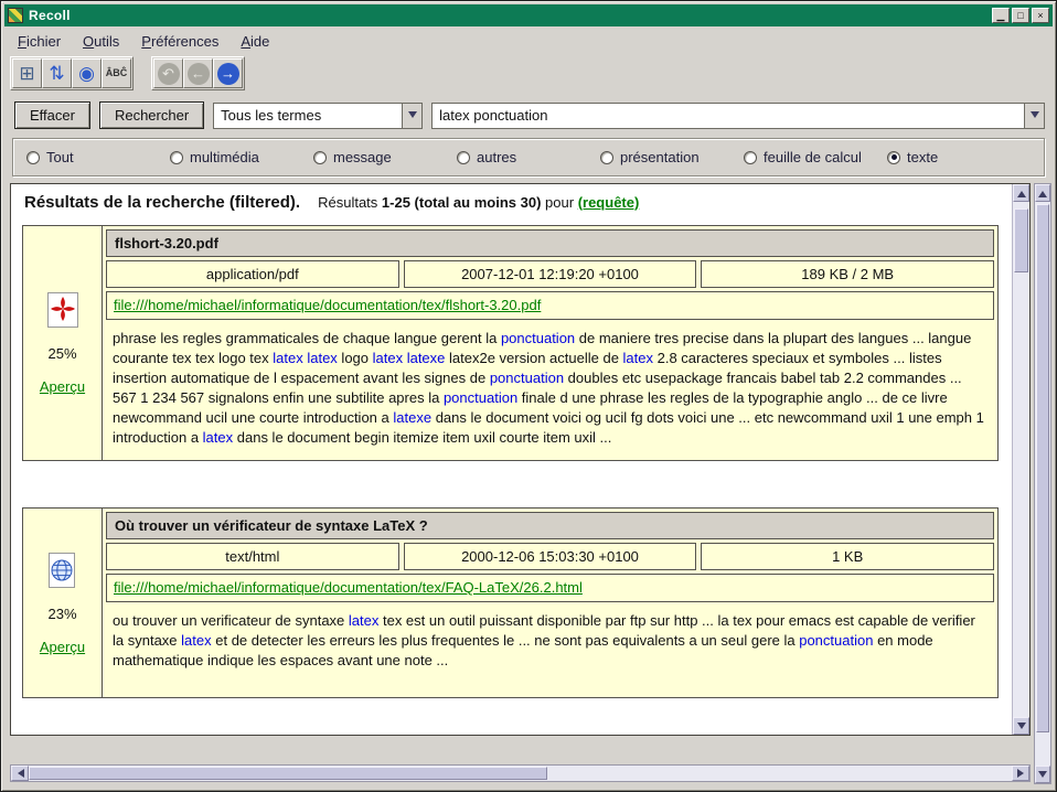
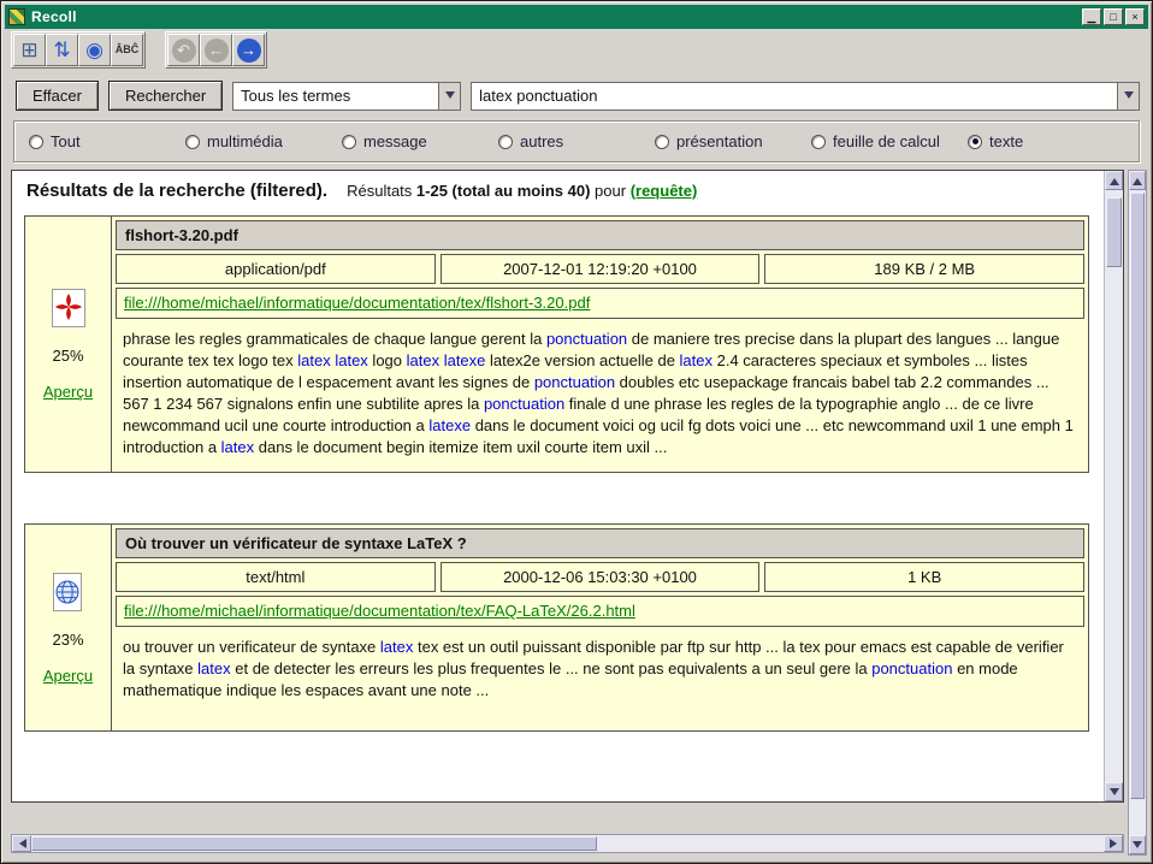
  Recoll
  ▁
  □
  ×
- Fichier
- Outils
- Préférences
- Aide
  ⊞
  ⇅
  ◉
  ÂBĈ
  ↶
  ←
  →
  Effacer
  Rechercher
  Tous les termes
  latex ponctuation
  Tout
  multimédia
  message
  autres
  présentation
  feuille de calcul
  texte
- Résultats de la recherche (filtered). Résultats 1-25 (total au moins 30) pour (requête)
+ Résultats de la recherche (filtered). Résultats 1-25 (total au moins 40) pour (requête)
  25%
  Aperçu
  flshort-3.20.pdf
  application/pdf
  2007-12-01 12:19:20 +0100
  189 KB / 2 MB
  file:///home/michael/informatique/documentation/tex/flshort-3.20.pdf
- phrase les regles grammaticales de chaque langue gerent la ponctuation de maniere tres precise dans la plupart des langues ... langue courante tex tex logo tex latex latex logo latex latexe latex2e version actuelle de latex 2.8 caracteres speciaux et symboles ... listes insertion automatique de l espacement avant les signes de ponctuation doubles etc usepackage francais babel tab 2.2 commandes ... 567 1 234 567 signalons enfin une subtilite apres la ponctuation finale d une phrase les regles de la typographie anglo ... de ce livre newcommand ucil une courte introduction a latexe dans le document voici og ucil fg dots voici une ... etc newcommand uxil 1 une emph 1 introduction a latex dans le document begin itemize item uxil courte item uxil ...
+ phrase les regles grammaticales de chaque langue gerent la ponctuation de maniere tres precise dans la plupart des langues ... langue courante tex tex logo tex latex latex logo latex latexe latex2e version actuelle de latex 2.4 caracteres speciaux et symboles ... listes insertion automatique de l espacement avant les signes de ponctuation doubles etc usepackage francais babel tab 2.2 commandes ... 567 1 234 567 signalons enfin une subtilite apres la ponctuation finale d une phrase les regles de la typographie anglo ... de ce livre newcommand ucil une courte introduction a latexe dans le document voici og ucil fg dots voici une ... etc newcommand uxil 1 une emph 1 introduction a latex dans le document begin itemize item uxil courte item uxil ...
  23%
  Aperçu
  Où trouver un vérificateur de syntaxe LaTeX ?
  text/html
  2000-12-06 15:03:30 +0100
  1 KB
  file:///home/michael/informatique/documentation/tex/FAQ-LaTeX/26.2.html
  ou trouver un verificateur de syntaxe latex tex est un outil puissant disponible par ftp sur http ... la tex pour emacs est capable de verifier la syntaxe latex et de detecter les erreurs les plus frequentes le ... ne sont pas equivalents a un seul gere la ponctuation en mode mathematique indique les espaces avant une note ...
